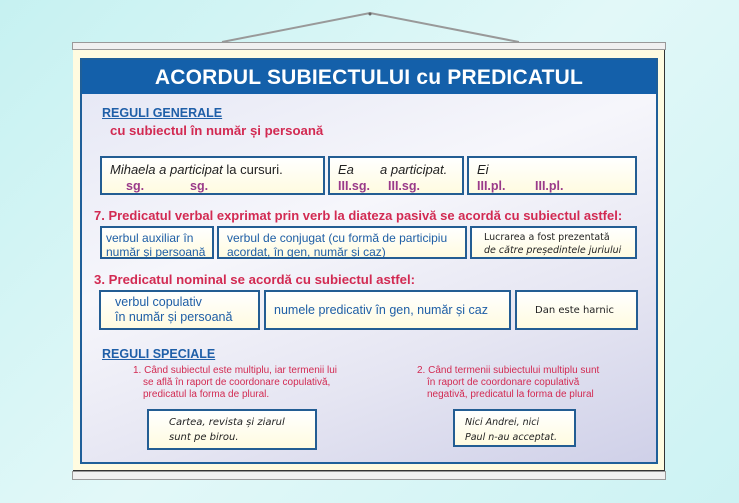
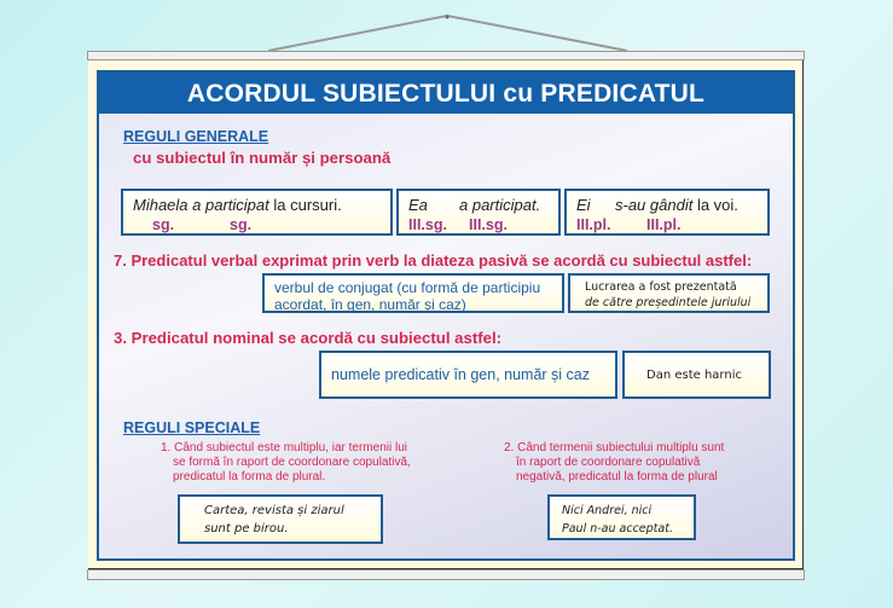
  ACORDUL SUBIECTULUI cu PREDICATUL
  REGULI GENERALE
  cu subiectul în număr și persoană
  Mihaela a participat la cursuri.
  sg.
  sg.
  Ea
  a participat.
  III.sg.
  III.sg.
  Ei
+ s-au gândit la voi.
  III.pl.
  III.pl.
  7. Predicatul verbal exprimat prin verb la diateza pasivă se acordă cu subiectul astfel:
- verbul auxiliar în
- număr și persoană
  verbul de conjugat (cu formă de participiu
  acordat, în gen, număr și caz)
  Lucrarea a fost prezentată
  de către președintele juriului
  3. Predicatul nominal se acordă cu subiectul astfel:
- verbul copulativ
- în număr și persoană
  numele predicativ în gen, număr și caz
  Dan este harnic
  REGULI SPECIALE
  1. Când subiectul este multiplu, iar termenii lui
- se află în raport de coordonare copulativă,
+ se formă în raport de coordonare copulativă,
  predicatul la forma de plural.
  2. Când termenii subiectului multiplu sunt
  în raport de coordonare copulativă
  negativă, predicatul la forma de plural
  Cartea, revista și ziarul
  sunt pe birou.
  Nici Andrei, nici
  Paul n-au acceptat.
